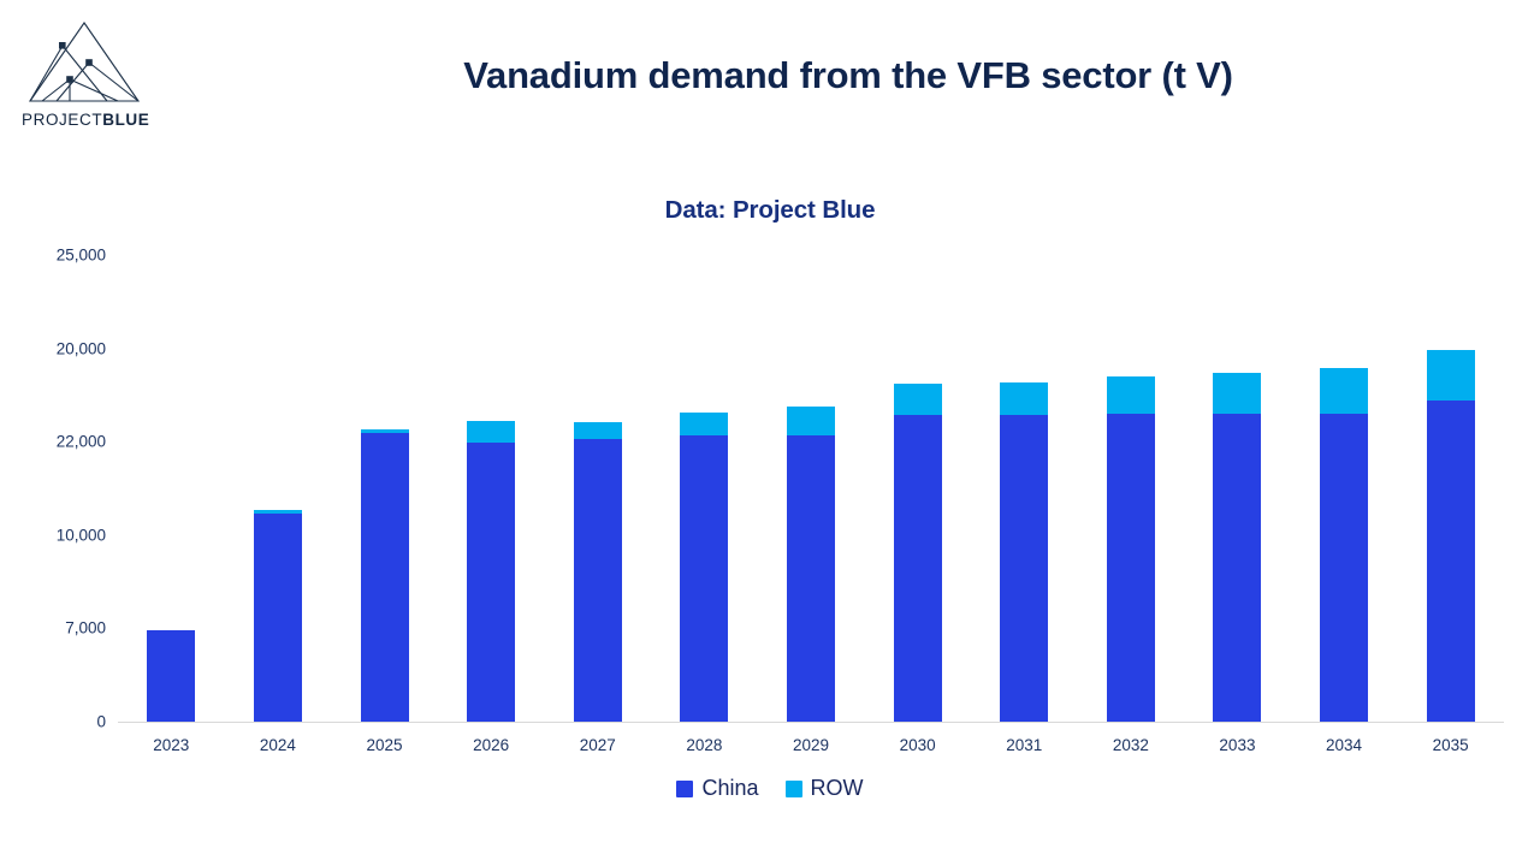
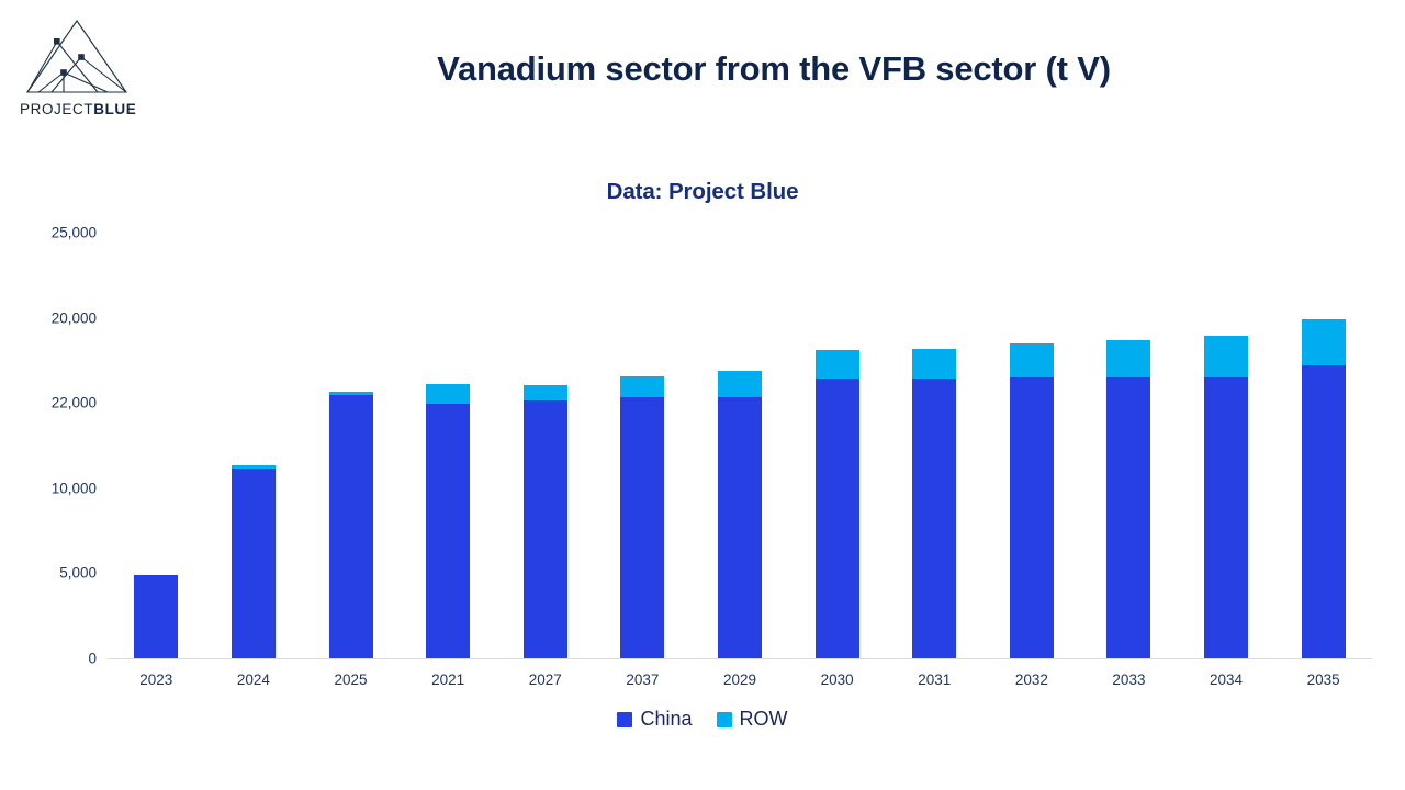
  PROJECTBLUE
- Vanadium demand from the VFB sector (t V)
+ Vanadium sector from the VFB sector (t V)
  Data: Project Blue
  0
- 7,000
+ 5,000
  10,000
  22,000
  20,000
  25,000
  2023
  2024
  2025
- 2026
+ 2021
  2027
- 2028
+ 2037
  2029
  2030
  2031
  2032
  2033
  2034
  2035
  China
  ROW
